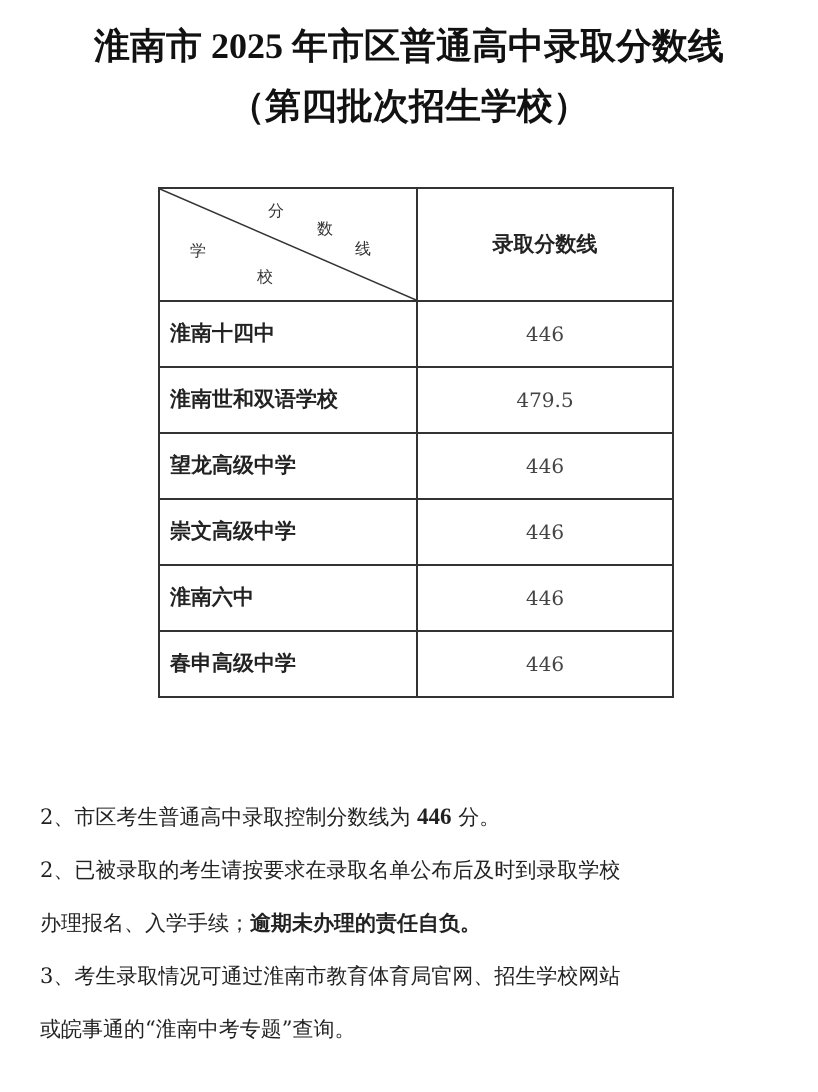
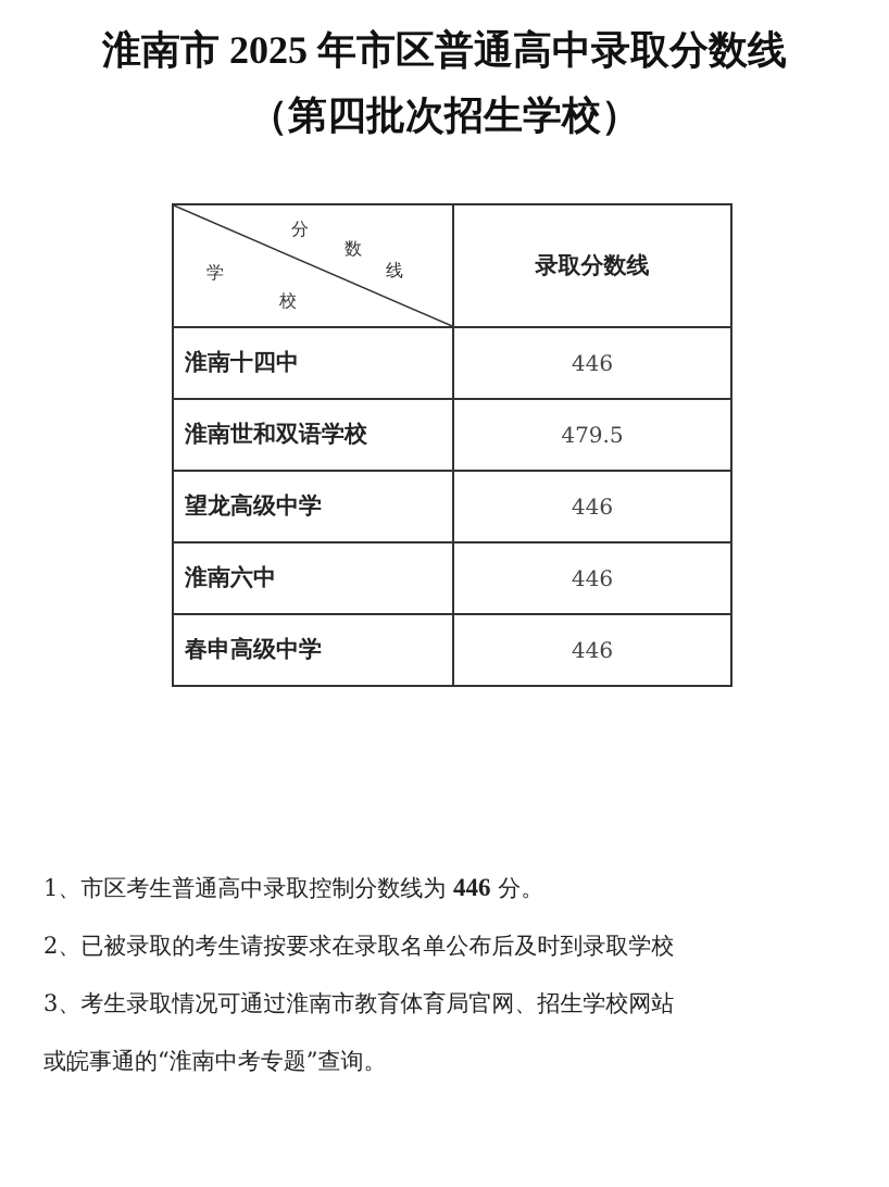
  淮南市 2025 年市区普通高中录取分数线
  （第四批次招生学校）
  分 数 线 学 校	录取分数线
  淮南十四中	446
  淮南世和双语学校	479.5
  望龙高级中学	446
- 崇文高级中学	446
  淮南六中	446
  春申高级中学	446
- 2、市区考生普通高中录取控制分数线为 446 分。
+ 1、市区考生普通高中录取控制分数线为 446 分。
  2、已被录取的考生请按要求在录取名单公布后及时到录取学校
- 办理报名、入学手续；逾期未办理的责任自负。
  3、考生录取情况可通过淮南市教育体育局官网、招生学校网站
  或皖事通的“淮南中考专题”查询。
